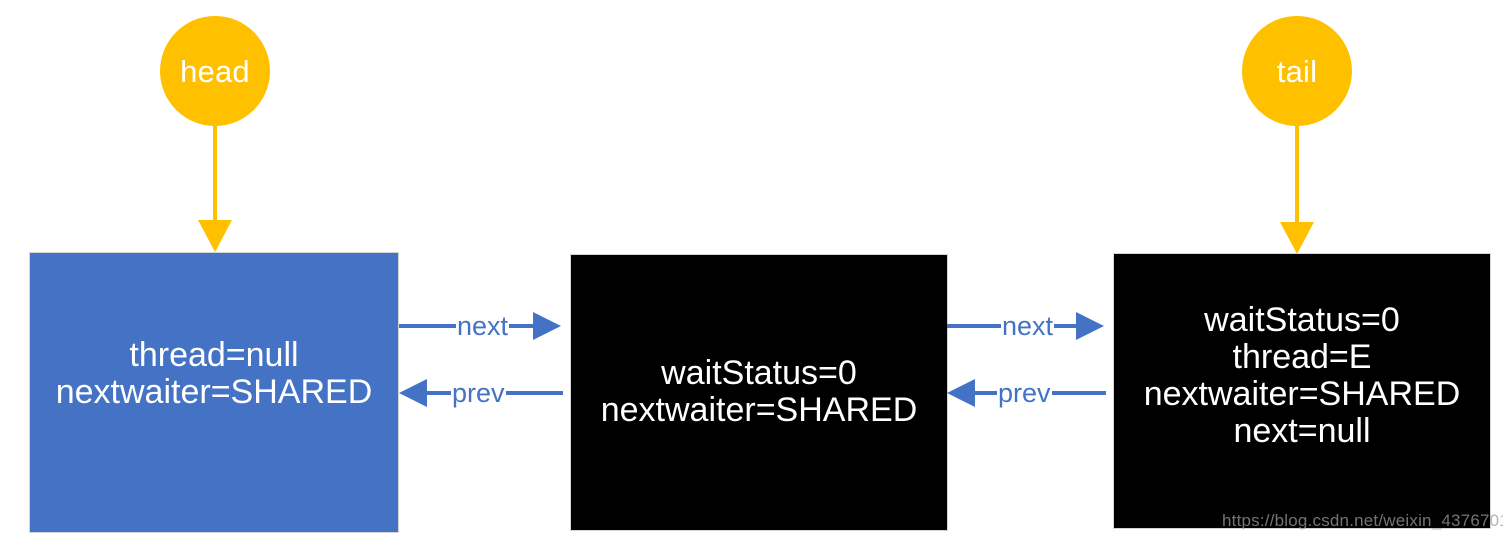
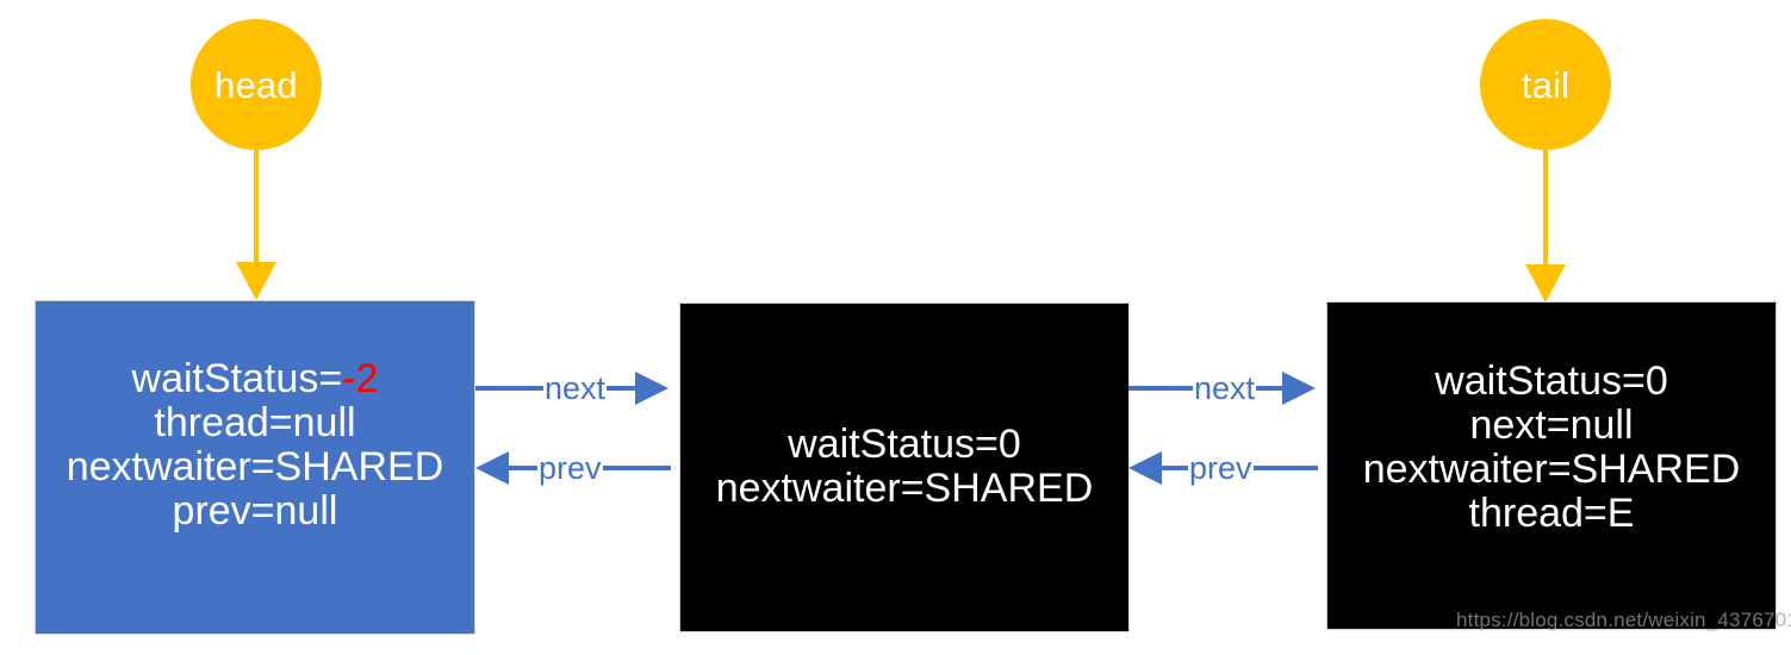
  head
  tail
+ waitStatus=-2
  thread=null
  nextwaiter=SHARED
+ prev=null
  waitStatus=0
  nextwaiter=SHARED
  waitStatus=0
- thread=E
+ next=null
  nextwaiter=SHARED
- next=null
+ thread=E
  next
  prev
  next
  prev
  https://blog.csdn.net/weixin_437670
